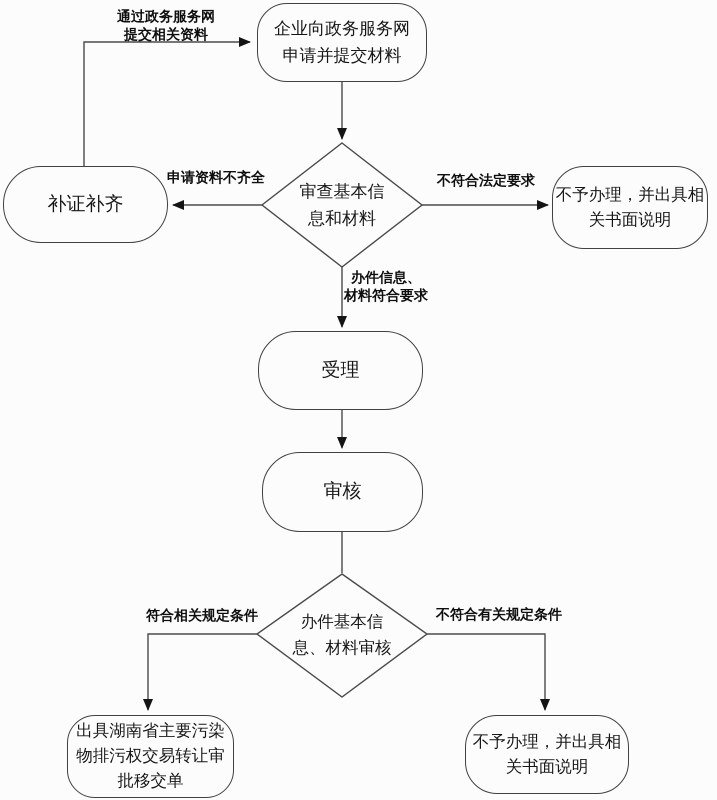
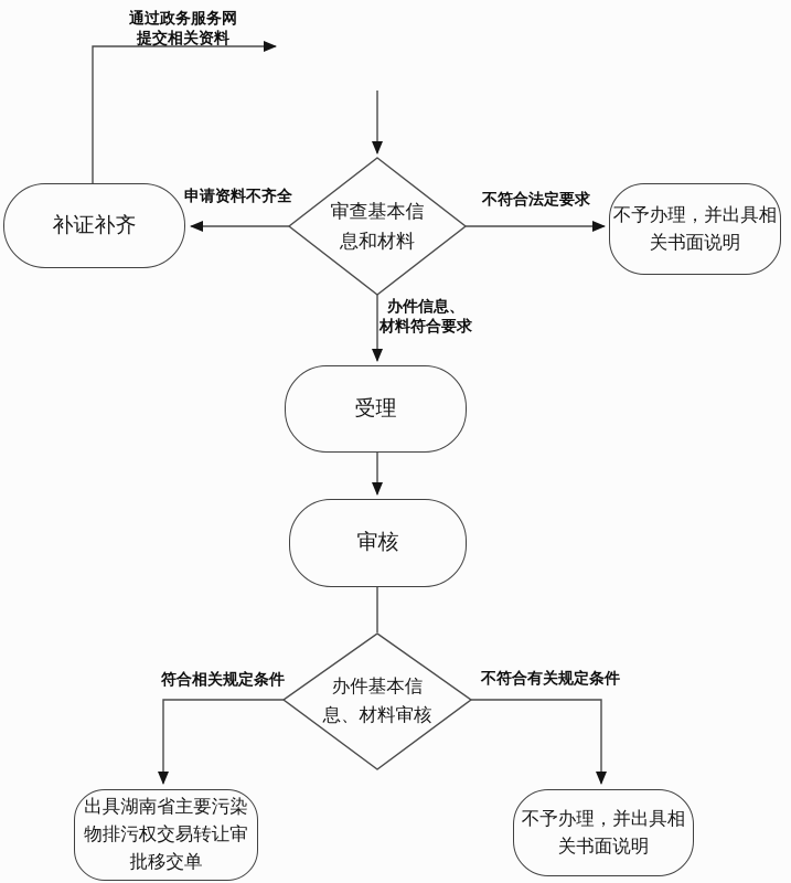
- 企业向政务服务网
- 申请并提交材料
  补证补齐
  不予办理，并出具相
  关书面说明
  受理
  审核
  出具湖南省主要污染
  物排污权交易转让审
  批移交单
  不予办理，并出具相
  关书面说明
  审查基本信
  息和材料
  办件基本信
  息、材料审核
  通过政务服务网
  提交相关资料
  申请资料不齐全
  不符合法定要求
  办件信息、
  材料符合要求
  符合相关规定条件
  不符合有关规定条件
